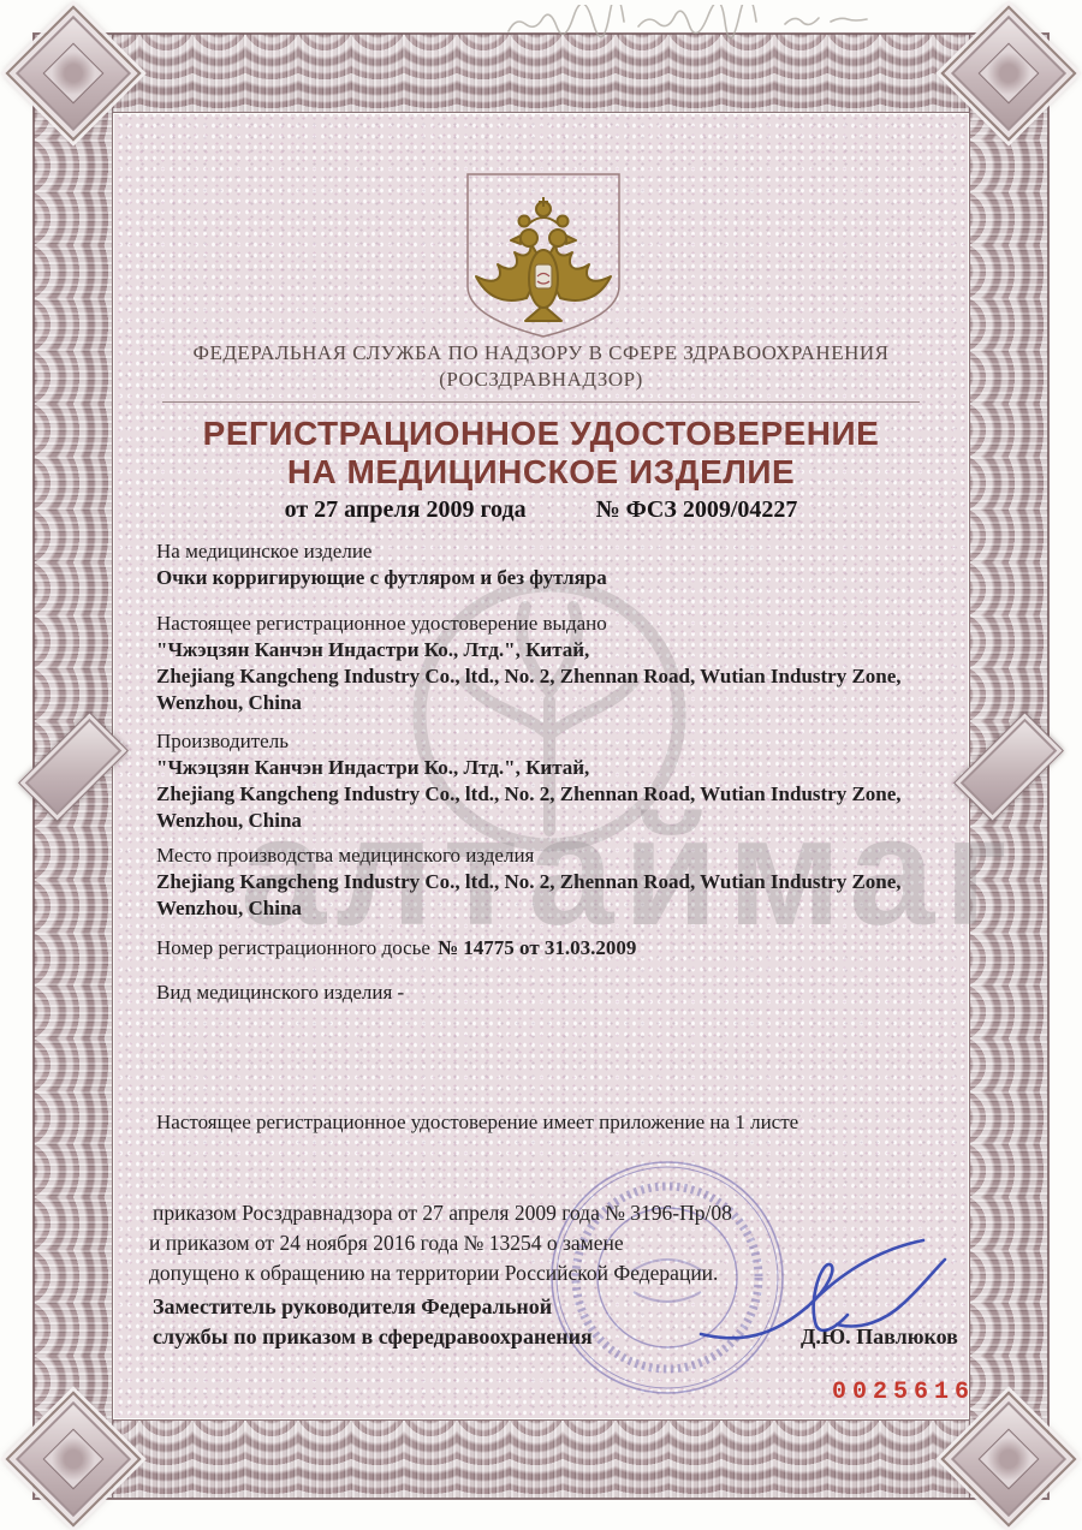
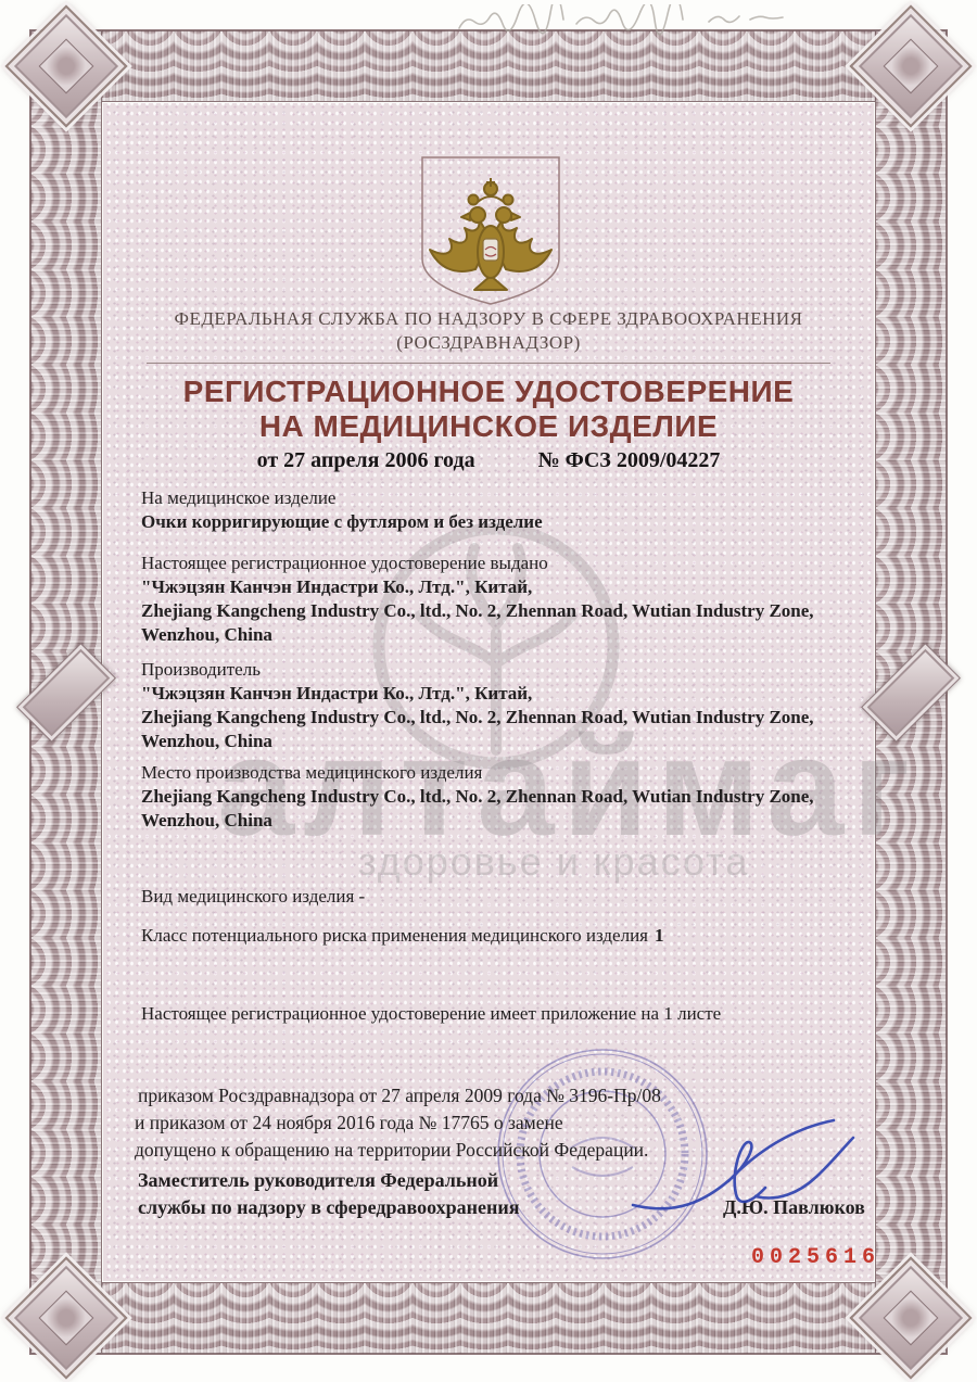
  алтаймаг
+ здоровье и красота
  ФЕДЕРАЛЬНАЯ СЛУЖБА ПО НАДЗОРУ В СФЕРЕ ЗДРАВООХРАНЕНИЯ
  (РОСЗДРАВНАДЗОР)
  РЕГИСТРАЦИОННОЕ УДОСТОВЕРЕНИЕ
  НА МЕДИЦИНСКОЕ ИЗДЕЛИЕ
- от 27 апреля 2009 года
+ от 27 апреля 2006 года
  № ФСЗ 2009/04227
  На медицинское изделие
- Очки корригирующие с футляром и без футляра
+ Очки корригирующие с футляром и без изделие
  Настоящее регистрационное удостоверение выдано
  "Чжэцзян Канчэн Индастри Ко., Лтд.", Китай,
  Zhejiang Kangcheng Industry Co., ltd., No. 2, Zhennan Road, Wutian Industry Zone,
  Wenzhou, China
  Производитель
  "Чжэцзян Канчэн Индастри Ко., Лтд.", Китай,
  Zhejiang Kangcheng Industry Co., ltd., No. 2, Zhennan Road, Wutian Industry Zone,
  Wenzhou, China
  Место производства медицинского изделия
  Zhejiang Kangcheng Industry Co., ltd., No. 2, Zhennan Road, Wutian Industry Zone,
  Wenzhou, China
- Номер регистрационного досье № 14775 от 31.03.2009
  Вид медицинского изделия -
+ Класс потенциального риска применения медицинского изделия 1
  Настоящее регистрационное удостоверение имеет приложение на 1 листе
  приказом Росздравнадзора от 27 апреля 2009 года № 3196-Пр/08
- и приказом от 24 ноября 2016 года № 13254 о замене
+ и приказом от 24 ноября 2016 года № 17765 о замене
  допущено к обращению на территории Российской Федерации.
  Заместитель руководителя Федеральной
- службы по приказом в сфередравоохранения
+ службы по надзору в сфередравоохранения
  Д.Ю. Павлюков
  0025616
